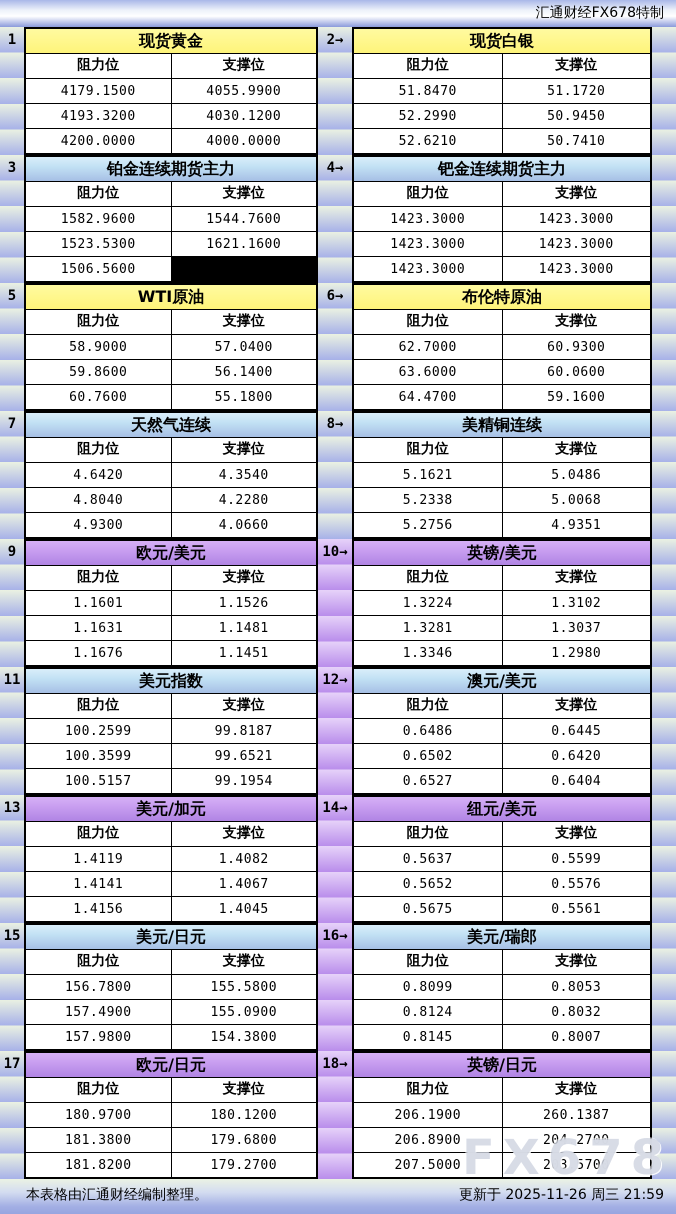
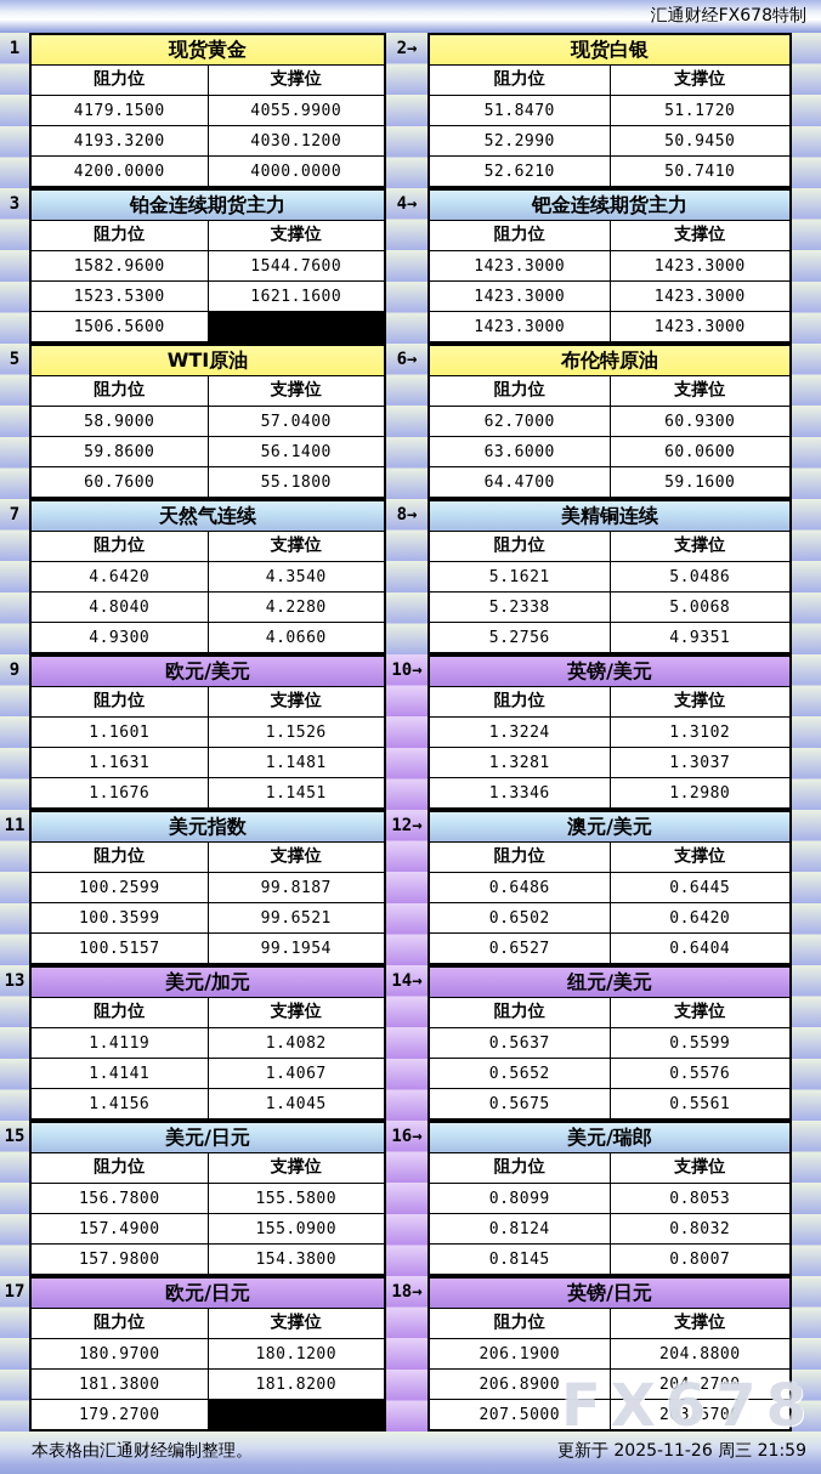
  汇通财经FX678特制
  1
  现货黄金
  阻力位
  支撑位
  4179.1500
  4055.9900
  4193.3200
  4030.1200
  4200.0000
  4000.0000
  2→
  现货白银
  阻力位
  支撑位
  51.8470
  51.1720
  52.2990
  50.9450
  52.6210
  50.7410
  3
  铂金连续期货主力
  阻力位
  支撑位
  1582.9600
  1544.7600
  1523.5300
  1621.1600
  1506.5600
  4→
  钯金连续期货主力
  阻力位
  支撑位
  1423.3000
  1423.3000
  1423.3000
  1423.3000
  1423.3000
  1423.3000
  5
  WTI原油
  阻力位
  支撑位
  58.9000
  57.0400
  59.8600
  56.1400
  60.7600
  55.1800
  6→
  布伦特原油
  阻力位
  支撑位
  62.7000
  60.9300
  63.6000
  60.0600
  64.4700
  59.1600
  7
  天然气连续
  阻力位
  支撑位
  4.6420
  4.3540
  4.8040
  4.2280
  4.9300
  4.0660
  8→
  美精铜连续
  阻力位
  支撑位
  5.1621
  5.0486
  5.2338
  5.0068
  5.2756
  4.9351
  9
  欧元/美元
  阻力位
  支撑位
  1.1601
  1.1526
  1.1631
  1.1481
  1.1676
  1.1451
  10→
  英镑/美元
  阻力位
  支撑位
  1.3224
  1.3102
  1.3281
  1.3037
  1.3346
  1.2980
  11
  美元指数
  阻力位
  支撑位
  100.2599
  99.8187
  100.3599
  99.6521
  100.5157
  99.1954
  12→
  澳元/美元
  阻力位
  支撑位
  0.6486
  0.6445
  0.6502
  0.6420
  0.6527
  0.6404
  13
  美元/加元
  阻力位
  支撑位
  1.4119
  1.4082
  1.4141
  1.4067
  1.4156
  1.4045
  14→
  纽元/美元
  阻力位
  支撑位
  0.5637
  0.5599
  0.5652
  0.5576
  0.5675
  0.5561
  15
  美元/日元
  阻力位
  支撑位
  156.7800
  155.5800
  157.4900
  155.0900
  157.9800
  154.3800
  16→
  美元/瑞郎
  阻力位
  支撑位
  0.8099
  0.8053
  0.8124
  0.8032
  0.8145
  0.8007
  17
  欧元/日元
  阻力位
  支撑位
  180.9700
  180.1200
  181.3800
- 179.6800
  181.8200
  179.2700
  18→
  英镑/日元
  阻力位
  支撑位
  206.1900
- 260.1387
+ 204.8800
  206.8900
  204.2700
  207.5000
  203.5700
  本表格由汇通财经编制整理。
  更新于 2025-11-26 周三 21:59
  FX678
